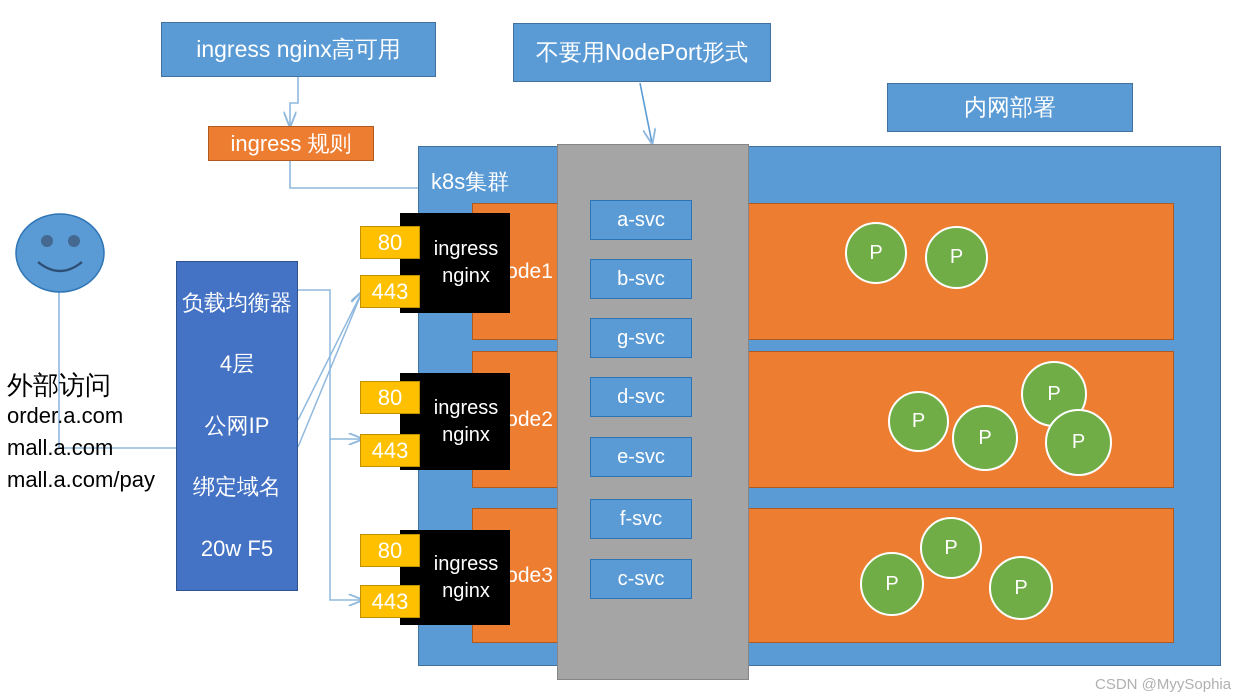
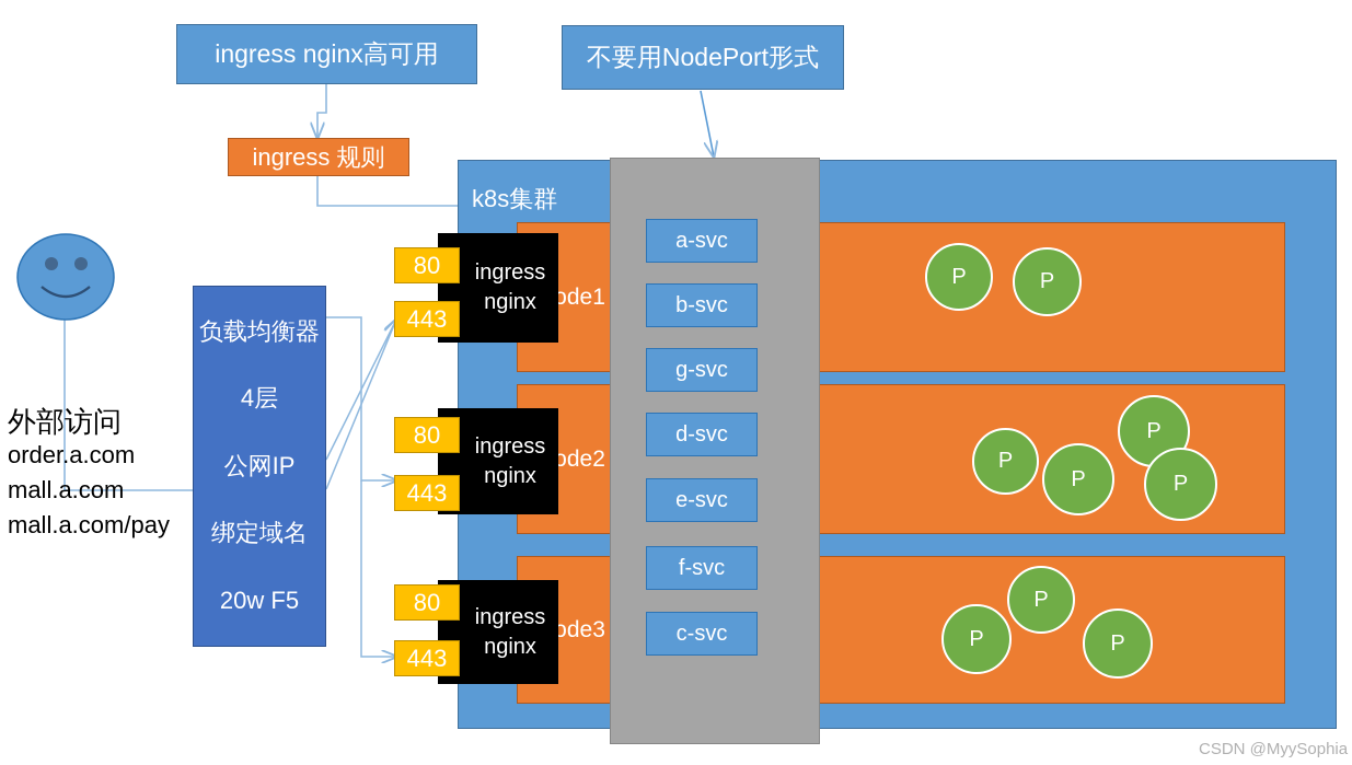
  ingress nginx高可用
  不要用NodePort形式
- 内网部署
  ingress 规则
  k8s集群
  ode1
  ode2
  ode3
  P
  P
  P
  P
  P
  P
  P
  P
  P
  a-svc
  b-svc
  g-svc
  d-svc
  e-svc
  f-svc
  c-svc
  ingress
  nginx
  80
  443
  ingress
  nginx
  80
  443
  ingress
  nginx
  80
  443
  负载均衡器
  4层
  公网IP
  绑定域名
  20w F5
  外部访问
  order.a.com
  mall.a.com
  mall.a.com/pay
  CSDN @MyySophia
